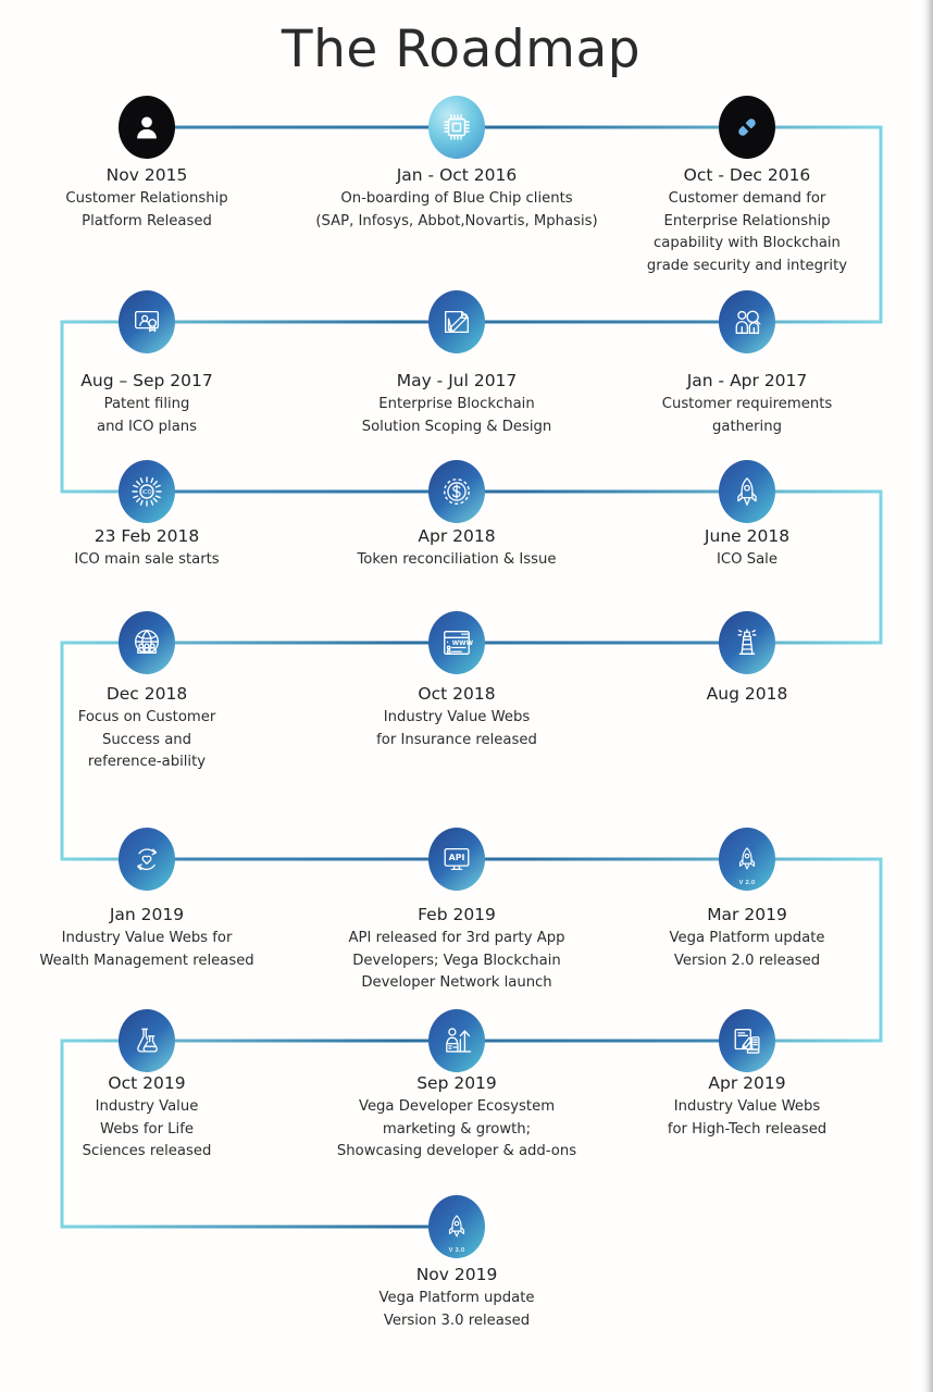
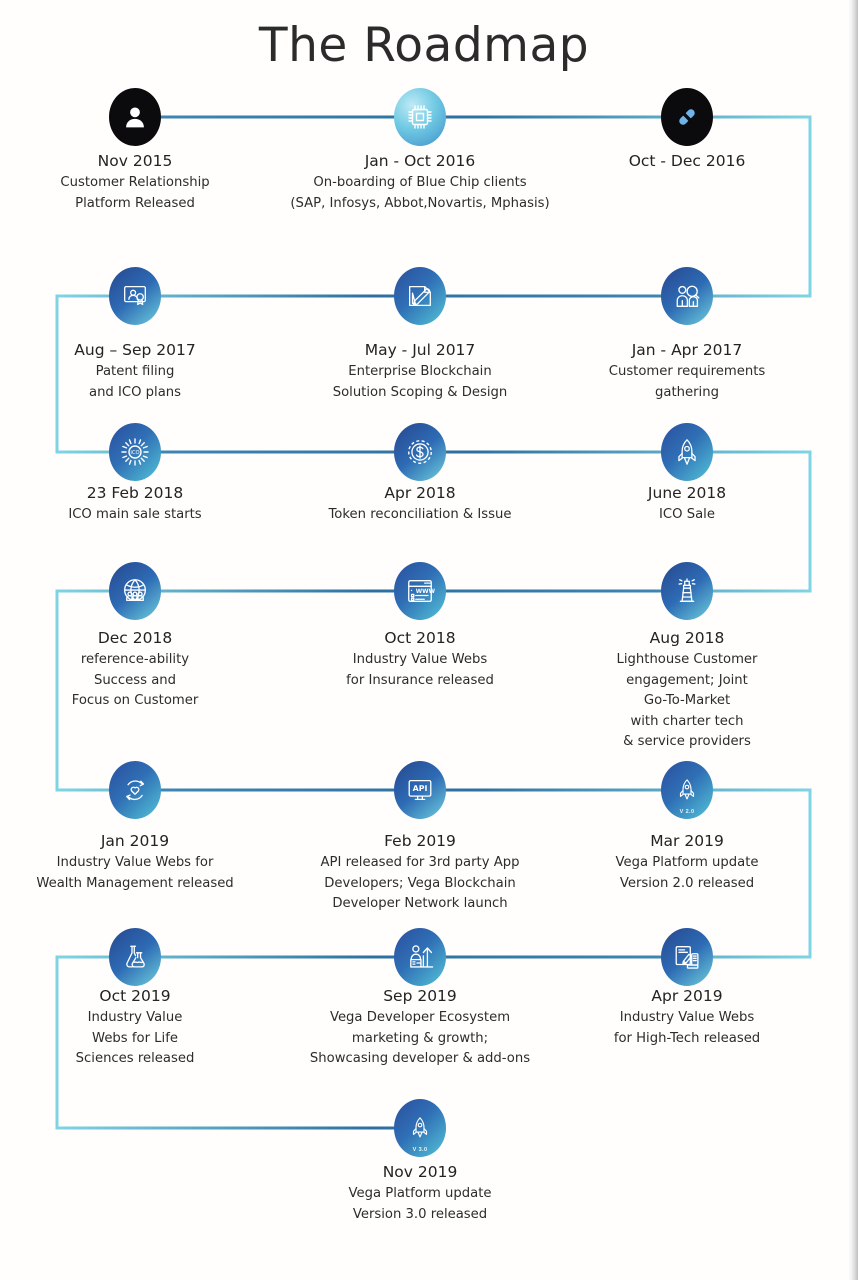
  The Roadmap
  Nov 2015
  Customer Relationship
  Platform Released
  Jan - Oct 2016
  On-boarding of Blue Chip clients
  (SAP, Infosys, Abbot,Novartis, Mphasis)
  Oct - Dec 2016
- Customer demand for
- Enterprise Relationship
- capability with Blockchain
- grade security and integrity
  Aug – Sep 2017
  Patent filing
  and ICO plans
  May - Jul 2017
  Enterprise Blockchain
  Solution Scoping & Design
  Jan - Apr 2017
  Customer requirements
  gathering
  23 Feb 2018
  ICO main sale starts
  Apr 2018
  Token reconciliation & Issue
  June 2018
  ICO Sale
  Dec 2018
- Focus on Customer
+ reference-ability
  Success and
- reference-ability
+ Focus on Customer
  Oct 2018
  Industry Value Webs
  for Insurance released
  Aug 2018
+ Lighthouse Customer
+ engagement; Joint
+ Go-To-Market
+ with charter tech
+ & service providers
  Jan 2019
  Industry Value Webs for
  Wealth Management released
  API
  Feb 2019
  API released for 3rd party App
  Developers; Vega Blockchain
  Developer Network launch
  Mar 2019
  Vega Platform update
  Version 2.0 released
  Oct 2019
  Industry Value
  Webs for Life
  Sciences released
  Sep 2019
  Vega Developer Ecosystem
  marketing & growth;
  Showcasing developer & add-ons
  Apr 2019
  Industry Value Webs
  for High-Tech released
  Nov 2019
  Vega Platform update
  Version 3.0 released
